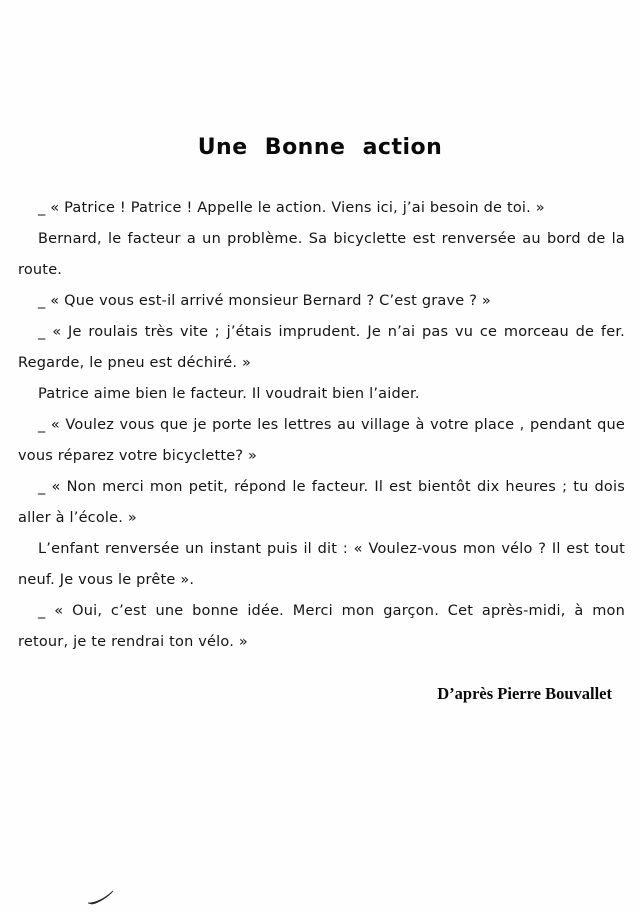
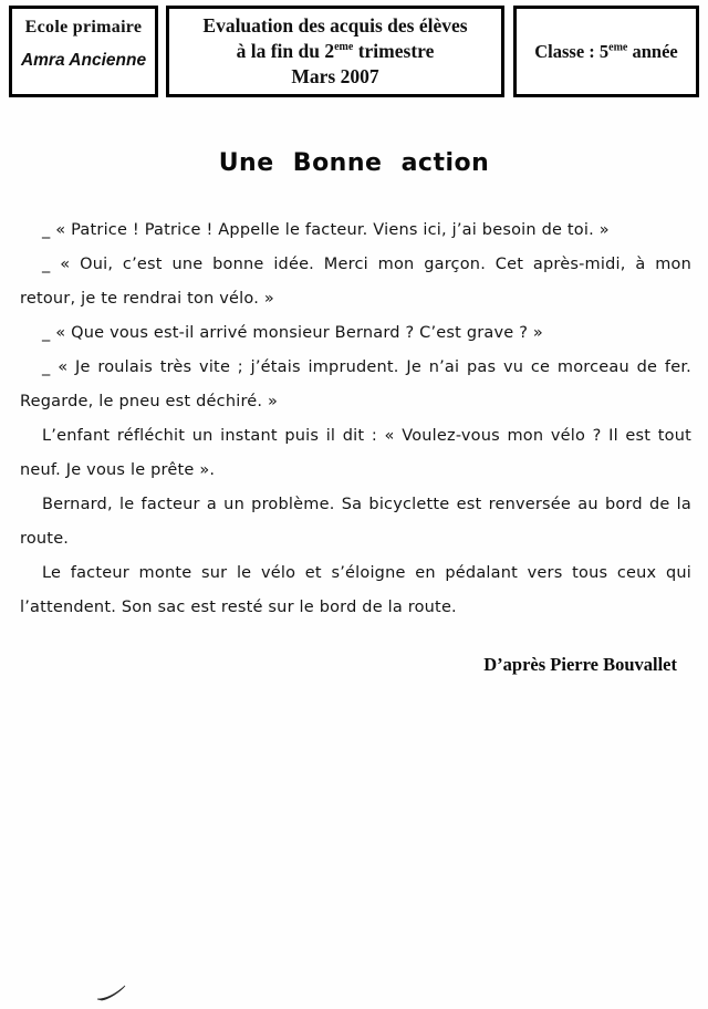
+ Ecole primaire
+ Amra Ancienne
+ Evaluation des acquis des élèves
+ à la fin du 2eme trimestre
+ Mars 2007
+ Classe : 5eme année
  Une Bonne action
- _ « Patrice ! Patrice ! Appelle le action. Viens ici, j’ai besoin de toi. »
+ _ « Patrice ! Patrice ! Appelle le facteur. Viens ici, j’ai besoin de toi. »
- Bernard, le facteur a un problème. Sa bicyclette est renversée au bord de la route.
+ _ « Oui, c’est une bonne idée. Merci mon garçon. Cet après-midi, à mon retour, je te rendrai ton vélo. »
  _ « Que vous est-il arrivé monsieur Bernard ? C’est grave ? »
  _ « Je roulais très vite ; j’étais imprudent. Je n’ai pas vu ce morceau de fer. Regarde, le pneu est déchiré. »
- Patrice aime bien le facteur. Il voudrait bien l’aider.
- _ « Voulez vous que je porte les lettres au village à votre place , pendant que vous réparez votre bicyclette? »
- _ « Non merci mon petit, répond le facteur. Il est bientôt dix heures ; tu dois aller à l’école. »
- L’enfant renversée un instant puis il dit : « Voulez-vous mon vélo ? Il est tout neuf. Je vous le prête ».
+ L’enfant réfléchit un instant puis il dit : « Voulez-vous mon vélo ? Il est tout neuf. Je vous le prête ».
- _ « Oui, c’est une bonne idée. Merci mon garçon. Cet après-midi, à mon retour, je te rendrai ton vélo. »
+ Bernard, le facteur a un problème. Sa bicyclette est renversée au bord de la route.
+ Le facteur monte sur le vélo et s’éloigne en pédalant vers tous ceux qui l’attendent. Son sac est resté sur le bord de la route.
  D’après Pierre Bouvallet
